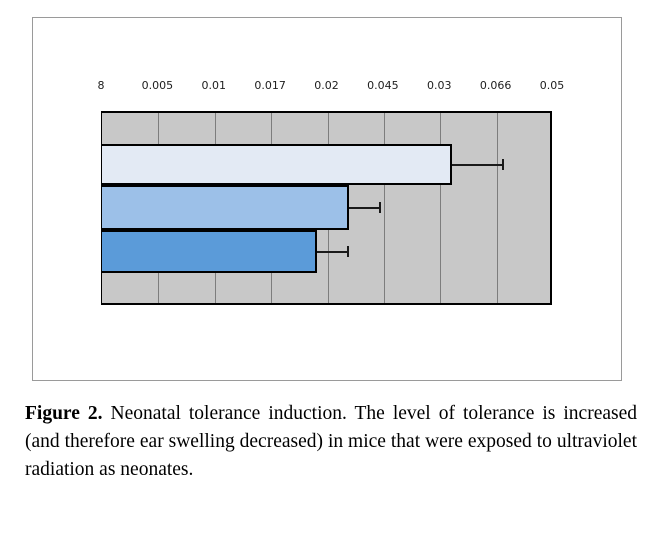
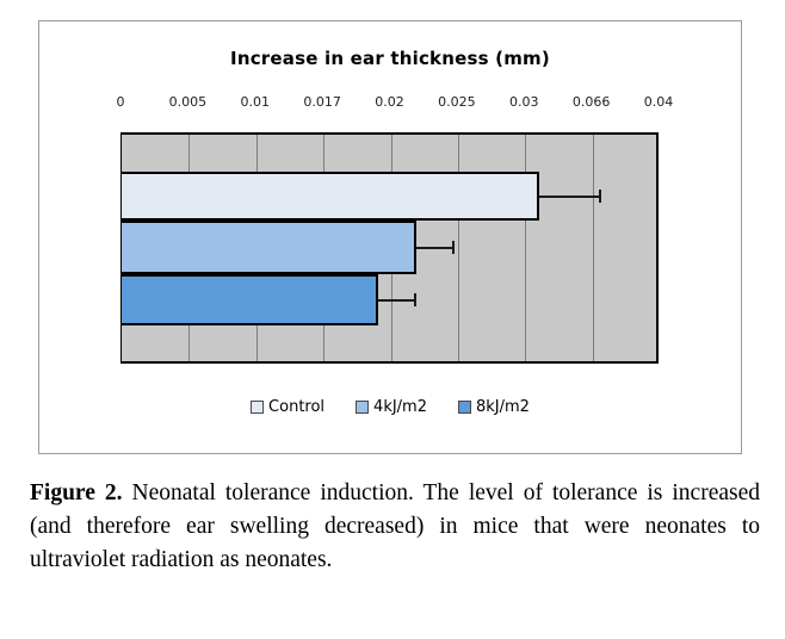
+ Increase in ear thickness (mm)
- 8
+ 0
  0.005
  0.01
  0.017
  0.02
- 0.045
+ 0.025
  0.03
  0.066
- 0.05
+ 0.04
+ Control
+ 4kJ/m2
+ 8kJ/m2
- Figure 2. Neonatal tolerance induction. The level of tolerance is increased (and therefore ear swelling decreased) in mice that were exposed to ultraviolet radiation as neonates.
+ Figure 2. Neonatal tolerance induction. The level of tolerance is increased (and therefore ear swelling decreased) in mice that were neonates to ultraviolet radiation as neonates.
